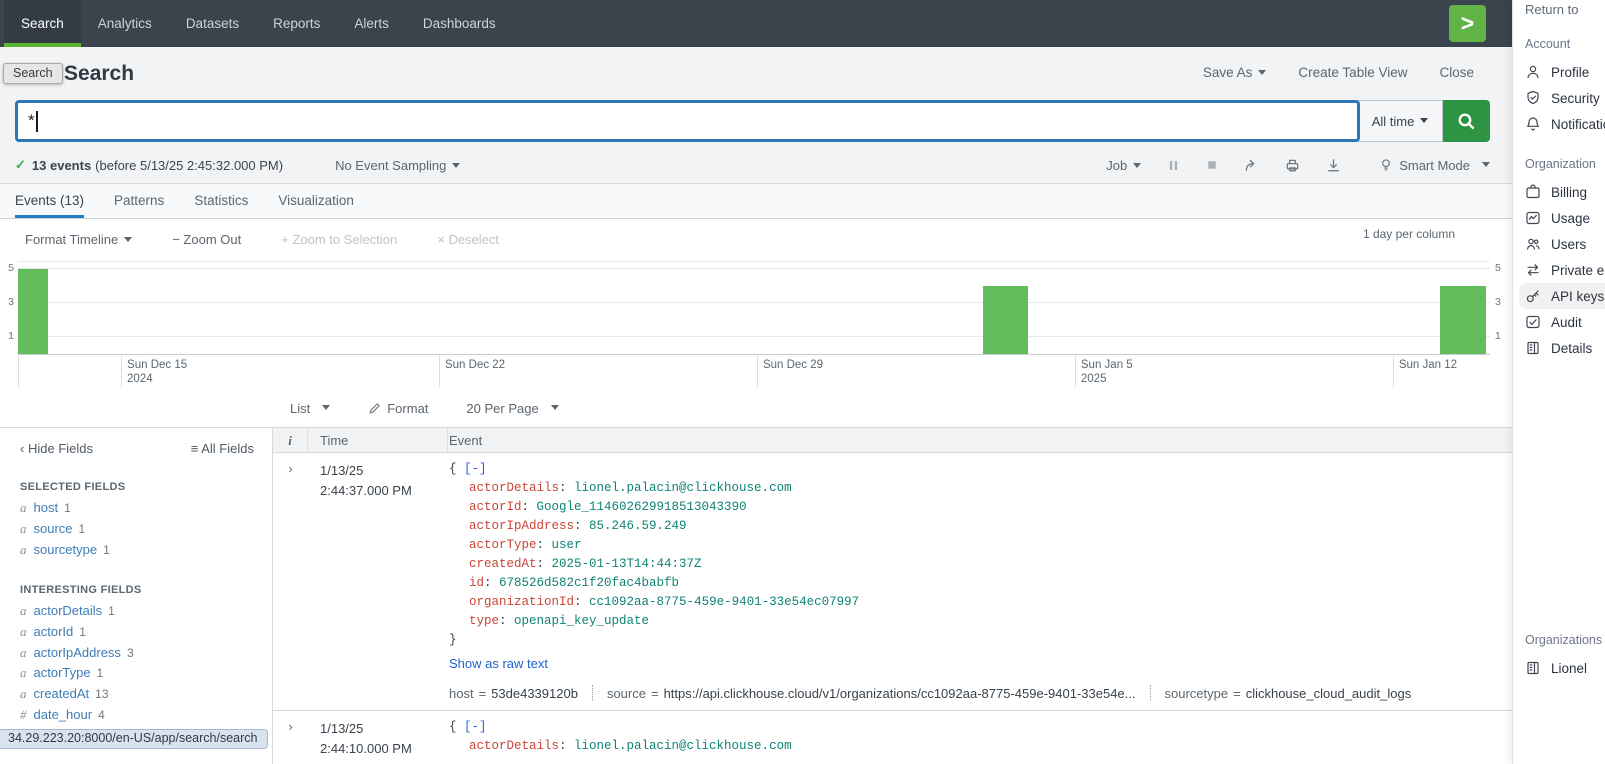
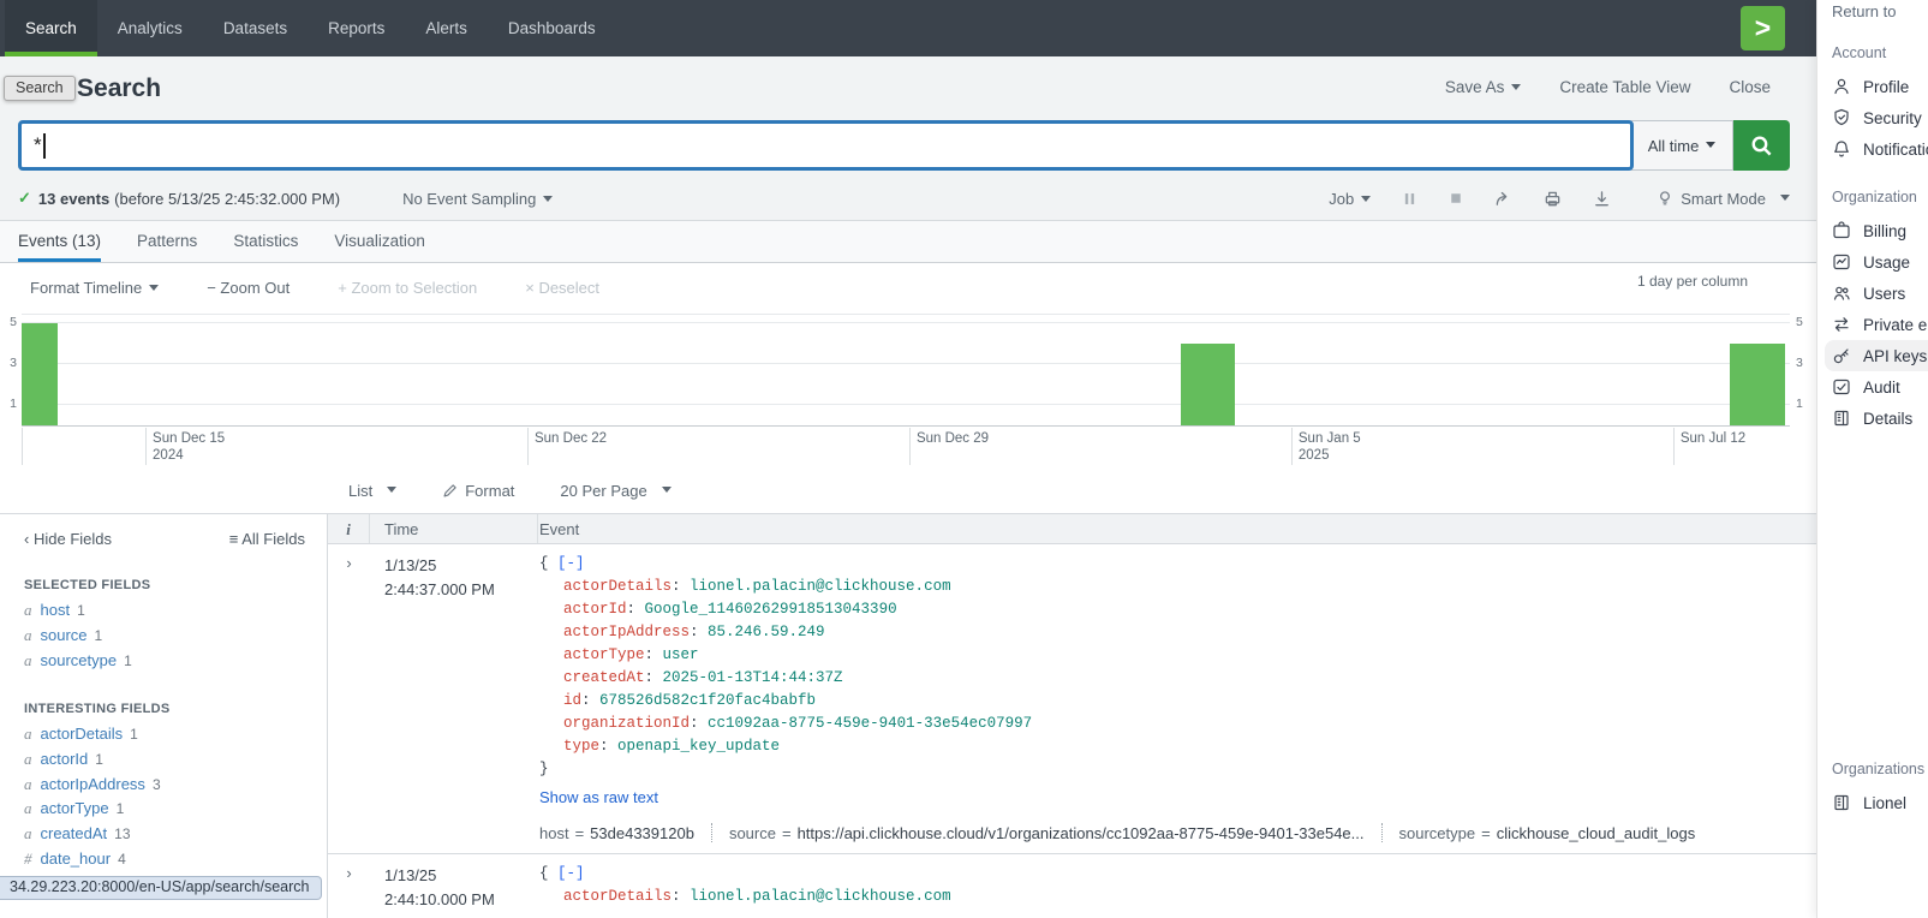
  Search
  Analytics
  Datasets
  Reports
  Alerts
  Dashboards
  >
  Search
  Save As
  Create Table View
  Close
  *
  All time
  ✓
  13 events
  (before 5/13/25 2:45:32.000 PM)
  No Event Sampling
  Job
  Smart Mode
  Events (13)
  Patterns
  Statistics
  Visualization
  Format Timeline
  − Zoom Out
  + Zoom to Selection
  × Deselect
  1 day per column
  1
  1
  3
  3
  5
  5
  Sun Dec 15
  2024
  Sun Dec 22
  Sun Dec 29
  Sun Jan 5
  2025
- Sun Jan 12
+ Sun Jul 12
  List
  Format
  20 Per Page
  ‹ Hide Fields
  ≡ All Fields
  SELECTED FIELDS
  a host 1
  a source 1
  a sourcetype 1
  INTERESTING FIELDS
  a actorDetails 1
  a actorId 1
  a actorIpAddress 3
  a actorType 1
  a createdAt 13
  # date_hour 4
  i
  Time
  Event
  ›
  1/13/25
  2:44:37.000 PM
  { [-]
  actorDetails: lionel.palacin@clickhouse.com
  actorId: Google_114602629918513043390
  actorIpAddress: 85.246.59.249
  actorType: user
  createdAt: 2025-01-13T14:44:37Z
  id: 678526d582c1f20fac4babfb
  organizationId: cc1092aa-8775-459e-9401-33e54ec07997
  type: openapi_key_update
  }
  Show as raw text
  host
  =
  53de4339120b
  source
  =
  https://api.clickhouse.cloud/v1/organizations/cc1092aa-8775-459e-9401-33e54e...
  sourcetype
  =
  clickhouse_cloud_audit_logs
  ›
  1/13/25
  2:44:10.000 PM
  { [-]
  actorDetails: lionel.palacin@clickhouse.com
  34.29.223.20:8000/en-US/app/search/search
  Return to
  Account
  Profile
  Security
  Notificati
  Organization
  Billing
  Usage
  Users
  API keys
  Audit
  Details
  Organizations
  Lionel
